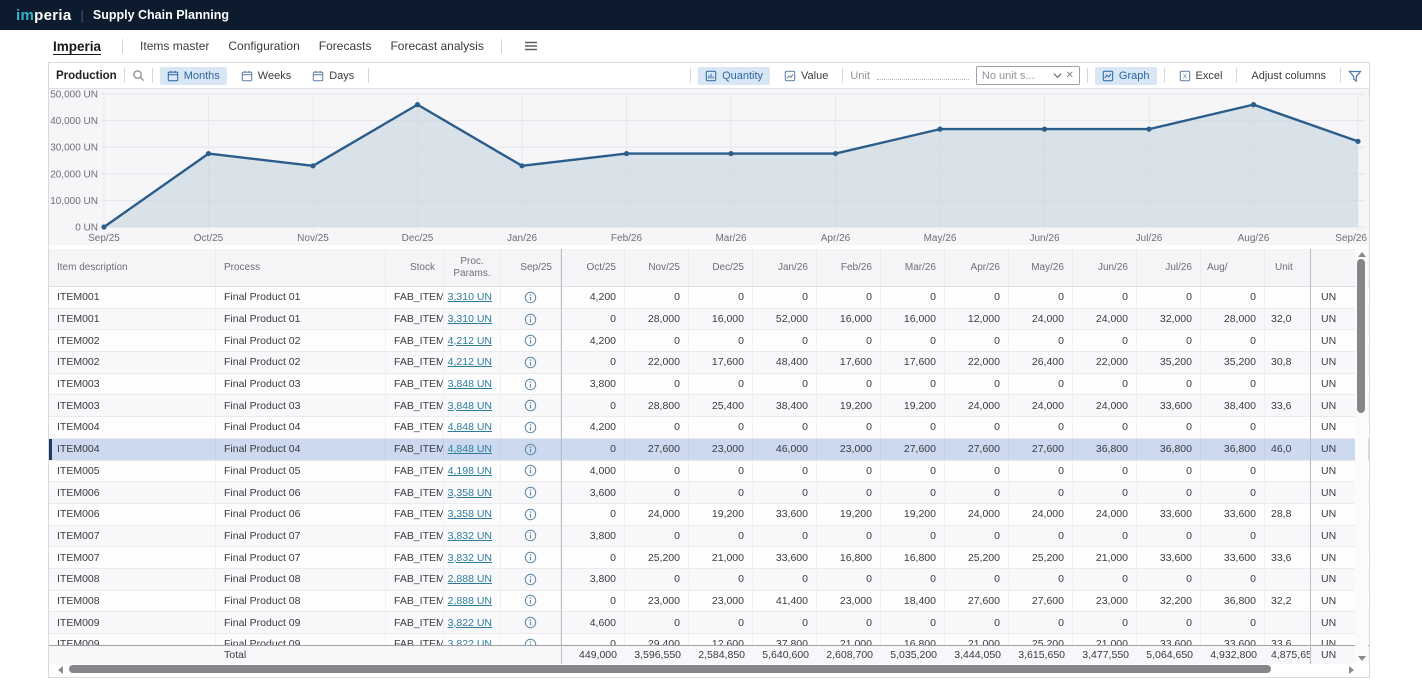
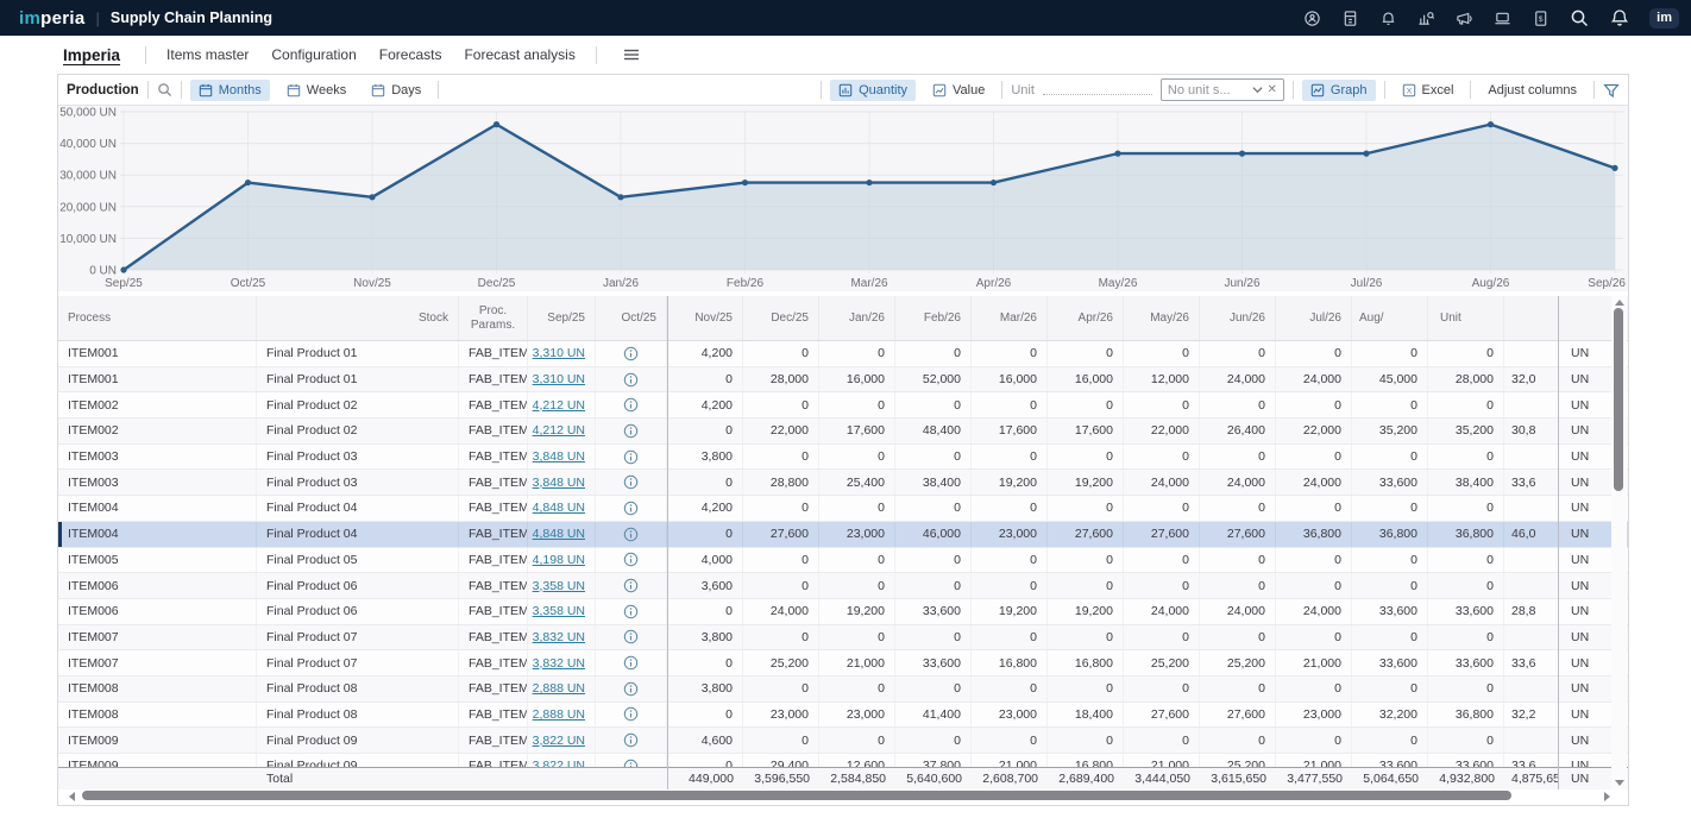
  imperia
  |
  Supply Chain Planning
+ im
  Imperia
  Items master
  Configuration
  Forecasts
  Forecast analysis
  Production
  Months
  Weeks
  Days
  Quantity
  Value
  Unit
  No unit s...
  ✕
  Graph
  Excel
  Adjust columns
  0 UN
  10,000 UN
  20,000 UN
  30,000 UN
  40,000 UN
  50,000 UN
  Sep/25
  Oct/25
  Nov/25
  Dec/25
  Jan/26
  Feb/26
  Mar/26
  Apr/26
  May/26
  Jun/26
  Jul/26
  Aug/26
  Sep/26
- Item description
  Process
  Stock
  Proc.
  Params.
  Sep/25
  Oct/25
  Nov/25
  Dec/25
  Jan/26
  Feb/26
  Mar/26
  Apr/26
  May/26
  Jun/26
  Jul/26
  Aug/
  Unit
  ITEM001
  Final Product 01
  FAB_ITEM
  3,310 UN
  4,200
  0
  0
  0
  0
  0
  0
  0
  0
  0
  0
  UN
  ITEM001
  Final Product 01
  FAB_ITEM
  3,310 UN
  0
  28,000
  16,000
  52,000
  16,000
  16,000
  12,000
  24,000
  24,000
- 32,000
+ 45,000
  28,000
  32,0
  UN
  ITEM002
  Final Product 02
  FAB_ITEM
  4,212 UN
  4,200
  0
  0
  0
  0
  0
  0
  0
  0
  0
  0
  UN
  ITEM002
  Final Product 02
  FAB_ITEM
  4,212 UN
  0
  22,000
  17,600
  48,400
  17,600
  17,600
  22,000
  26,400
  22,000
  35,200
  35,200
  30,8
  UN
  ITEM003
  Final Product 03
  FAB_ITEM
  3,848 UN
  3,800
  0
  0
  0
  0
  0
  0
  0
  0
  0
  0
  UN
  ITEM003
  Final Product 03
  FAB_ITEM
  3,848 UN
  0
  28,800
  25,400
  38,400
  19,200
  19,200
  24,000
  24,000
  24,000
  33,600
  38,400
  33,6
  UN
  ITEM004
  Final Product 04
  FAB_ITEM
  4,848 UN
  4,200
  0
  0
  0
  0
  0
  0
  0
  0
  0
  0
  UN
  ITEM004
  Final Product 04
  FAB_ITEM
  4,848 UN
  0
  27,600
  23,000
  46,000
  23,000
  27,600
  27,600
  27,600
  36,800
  36,800
  36,800
  46,0
  UN
  ITEM005
  Final Product 05
  FAB_ITEM
  4,198 UN
  4,000
  0
  0
  0
  0
  0
  0
  0
  0
  0
  0
  UN
  ITEM006
  Final Product 06
  FAB_ITEM
  3,358 UN
  3,600
  0
  0
  0
  0
  0
  0
  0
  0
  0
  0
  UN
  ITEM006
  Final Product 06
  FAB_ITEM
  3,358 UN
  0
  24,000
  19,200
  33,600
  19,200
  19,200
  24,000
  24,000
  24,000
  33,600
  33,600
  28,8
  UN
  ITEM007
  Final Product 07
  FAB_ITEM
  3,832 UN
  3,800
  0
  0
  0
  0
  0
  0
  0
  0
  0
  0
  UN
  ITEM007
  Final Product 07
  FAB_ITEM
  3,832 UN
  0
  25,200
  21,000
  33,600
  16,800
  16,800
  25,200
  25,200
  21,000
  33,600
  33,600
  33,6
  UN
  ITEM008
  Final Product 08
  FAB_ITEM
  2,888 UN
  3,800
  0
  0
  0
  0
  0
  0
  0
  0
  0
  0
  UN
  ITEM008
  Final Product 08
  FAB_ITEM
  2,888 UN
  0
  23,000
  23,000
  41,400
  23,000
  18,400
  27,600
  27,600
  23,000
  32,200
  36,800
  32,2
  UN
  ITEM009
  Final Product 09
  FAB_ITEM
  3,822 UN
  4,600
  0
  0
  0
  0
  0
  0
  0
  0
  0
  0
  UN
  ITEM009
  Final Product 09
  FAB_ITEM
  3,822 UN
  0
  29,400
  12,600
  37,800
  21,000
  16,800
  21,000
  25,200
  21,000
  33,600
  33,600
  33,6
  UN
  Total
  449,000
  3,596,550
  2,584,850
  5,640,600
  2,608,700
- 5,035,200
+ 2,689,400
  3,444,050
  3,615,650
  3,477,550
  5,064,650
  4,932,800
  4,875,65
  UN
